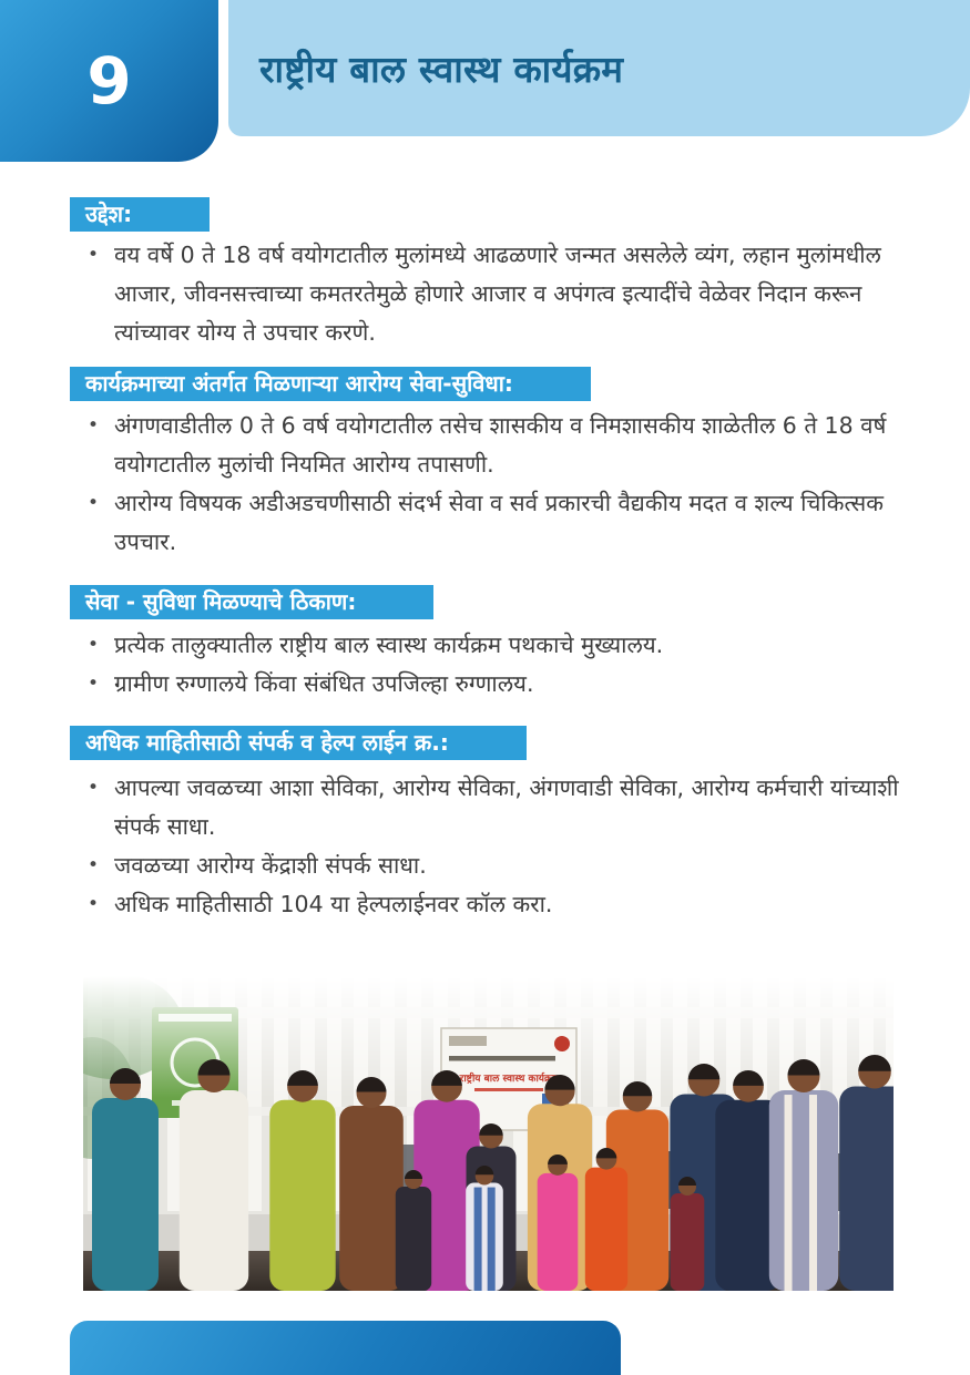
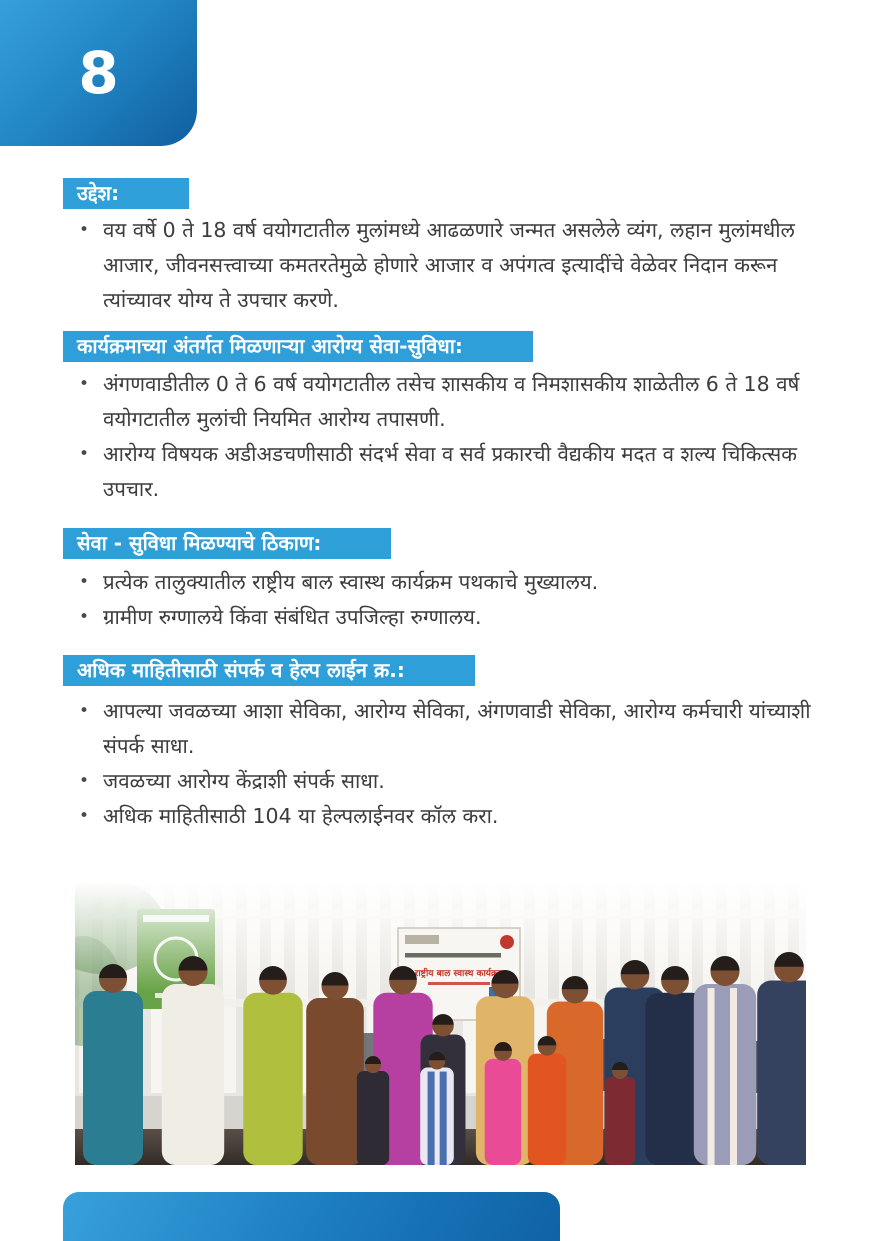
- 9
+ 8
- राष्ट्रीय बाल स्वास्थ कार्यक्रम
  उद्देश:
  वय वर्षे 0 ते 18 वर्ष वयोगटातील मुलांमध्ये आढळणारे जन्मत असलेले व्यंग, लहान मुलांमधील आजार, जीवनसत्त्वाच्या कमतरतेमुळे होणारे आजार व अपंगत्व इत्यादींचे वेळेवर निदान करून त्यांच्यावर योग्य ते उपचार करणे.
  कार्यक्रमाच्या अंतर्गत मिळणाऱ्या आरोग्य सेवा-सुविधा:
  अंगणवाडीतील 0 ते 6 वर्ष वयोगटातील तसेच शासकीय व निमशासकीय शाळेतील 6 ते 18 वर्ष वयोगटातील मुलांची नियमित आरोग्य तपासणी.
  आरोग्य विषयक अडीअडचणीसाठी संदर्भ सेवा व सर्व प्रकारची वैद्यकीय मदत व शल्य चिकित्सक उपचार.
  सेवा - सुविधा मिळण्याचे ठिकाण:
  प्रत्येक तालुक्यातील राष्ट्रीय बाल स्वास्थ कार्यक्रम पथकाचे मुख्यालय.
  ग्रामीण रुग्णालये किंवा संबंधित उपजिल्हा रुग्णालय.
  अधिक माहितीसाठी संपर्क व हेल्प लाईन क्र.:
  आपल्या जवळच्या आशा सेविका, आरोग्य सेविका, अंगणवाडी सेविका, आरोग्य कर्मचारी यांच्याशी संपर्क साधा.
  जवळच्या आरोग्य केंद्राशी संपर्क साधा.
  अधिक माहितीसाठी 104 या हेल्पलाईनवर कॉल करा.
  राष्ट्रीय बाल स्वास्थ कार्यक्र
